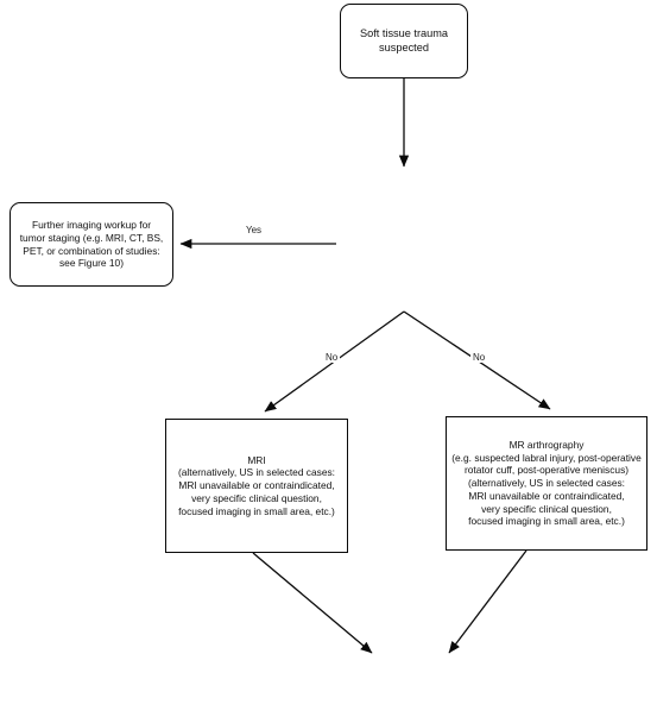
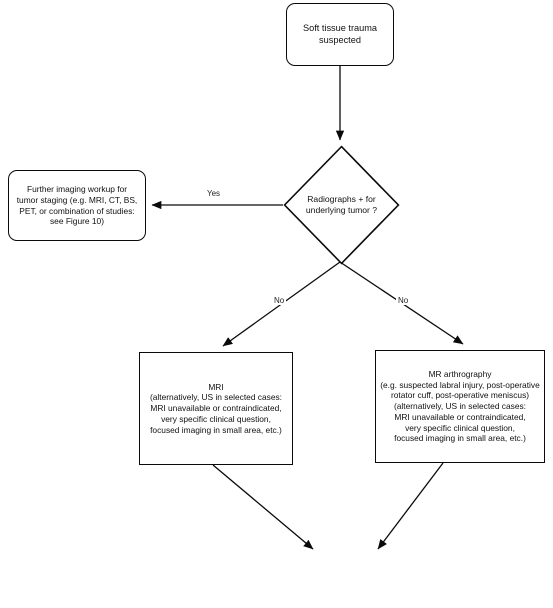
  Soft tissue trauma
  suspected
+ Radiographs + for
+ underlying tumor ?
  Further imaging workup for
  tumor staging (e.g. MRI, CT, BS,
  PET, or combination of studies:
  see Figure 10)
  MRI
  (alternatively, US in selected cases:
  MRI unavailable or contraindicated,
  very specific clinical question,
  focused imaging in small area, etc.)
  MR arthrography
  (e.g. suspected labral injury, post-operative
  rotator cuff, post-operative meniscus)
  (alternatively, US in selected cases:
  MRI unavailable or contraindicated,
  very specific clinical question,
  focused imaging in small area, etc.)
  Yes
  No
  No
